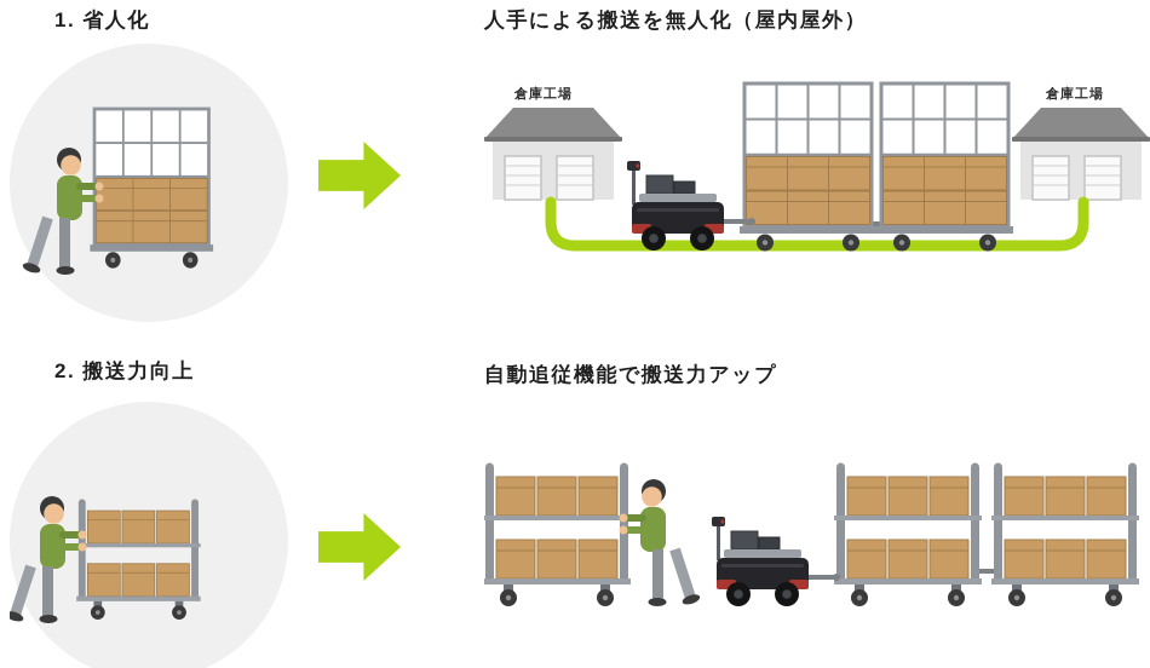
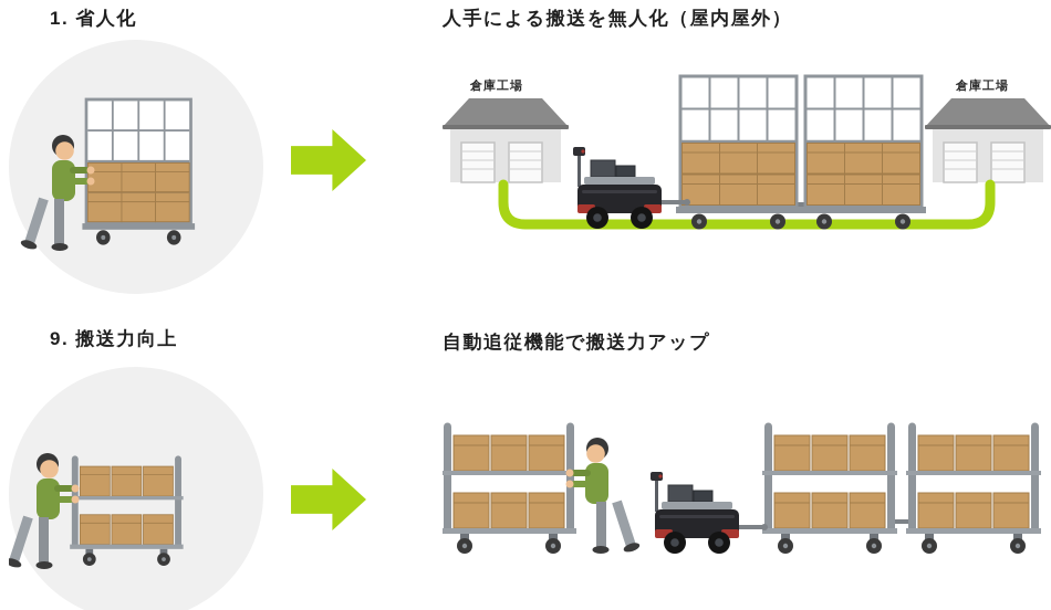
  1. 省人化
  人手による搬送を無人化（屋内屋外）
  倉庫工場
  倉庫工場
- 2. 搬送力向上
+ 9. 搬送力向上
  自動追従機能で搬送力アップ
